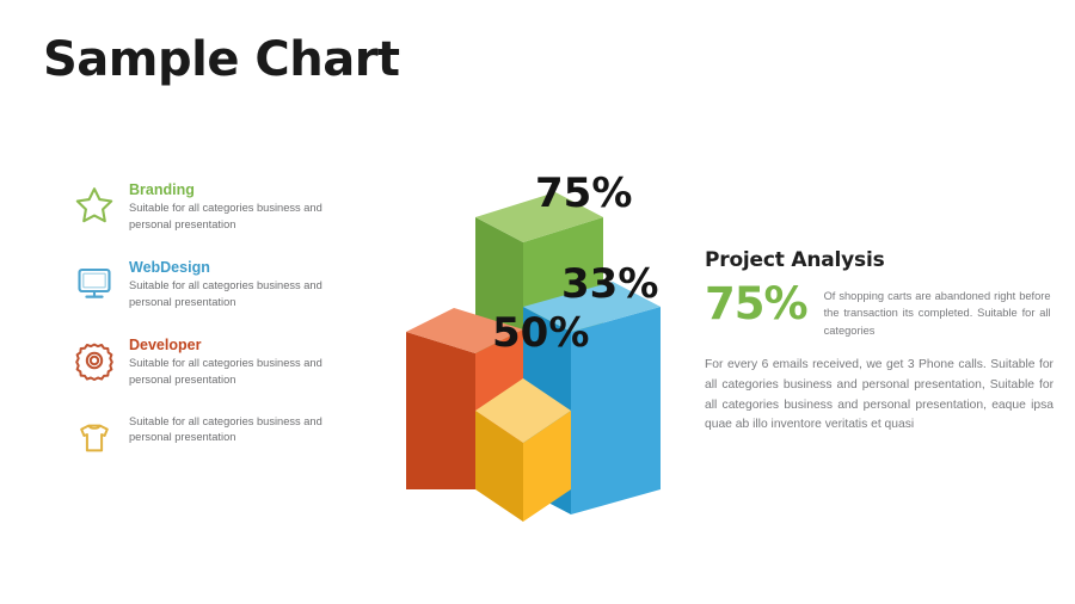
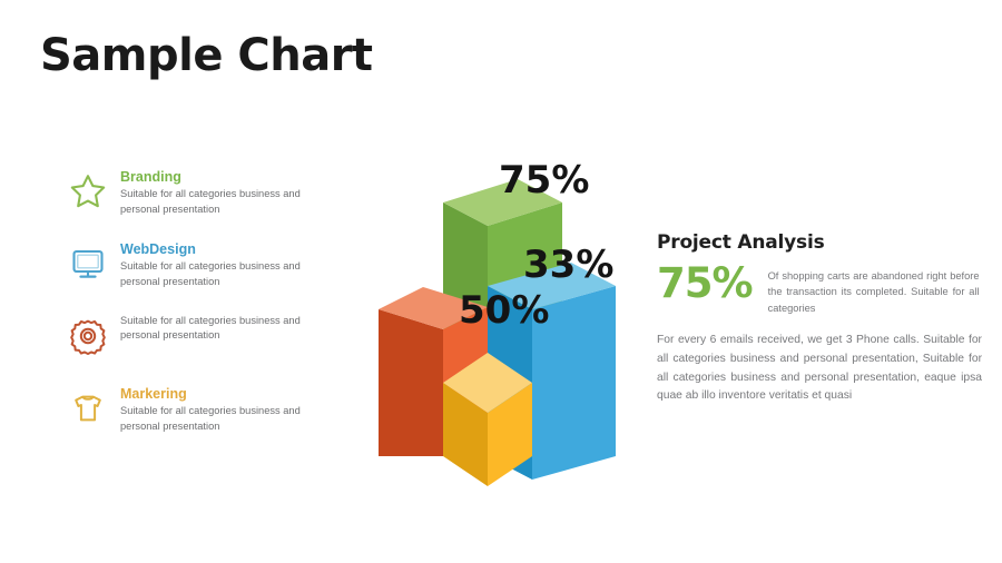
  Sample Chart
  Branding
  Suitable for all categories business and personal presentation
  WebDesign
  Suitable for all categories business and personal presentation
- Developer
  Suitable for all categories business and personal presentation
+ Markering
  Suitable for all categories business and personal presentation
  50%
  75%
  33%
  Project Analysis
  75%
  Of shopping carts are abandoned right before the transaction its completed. Suitable for all categories
  For every 6 emails received, we get 3 Phone calls. Suitable for all categories business and personal presentation, Suitable for all categories business and personal presentation, eaque ipsa quae ab illo inventore veritatis et quasi
